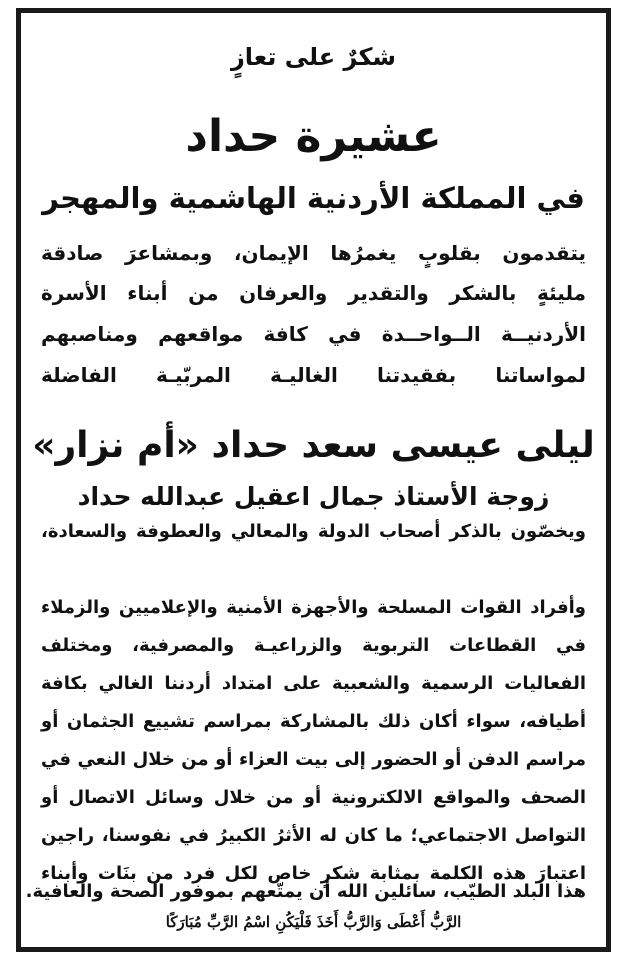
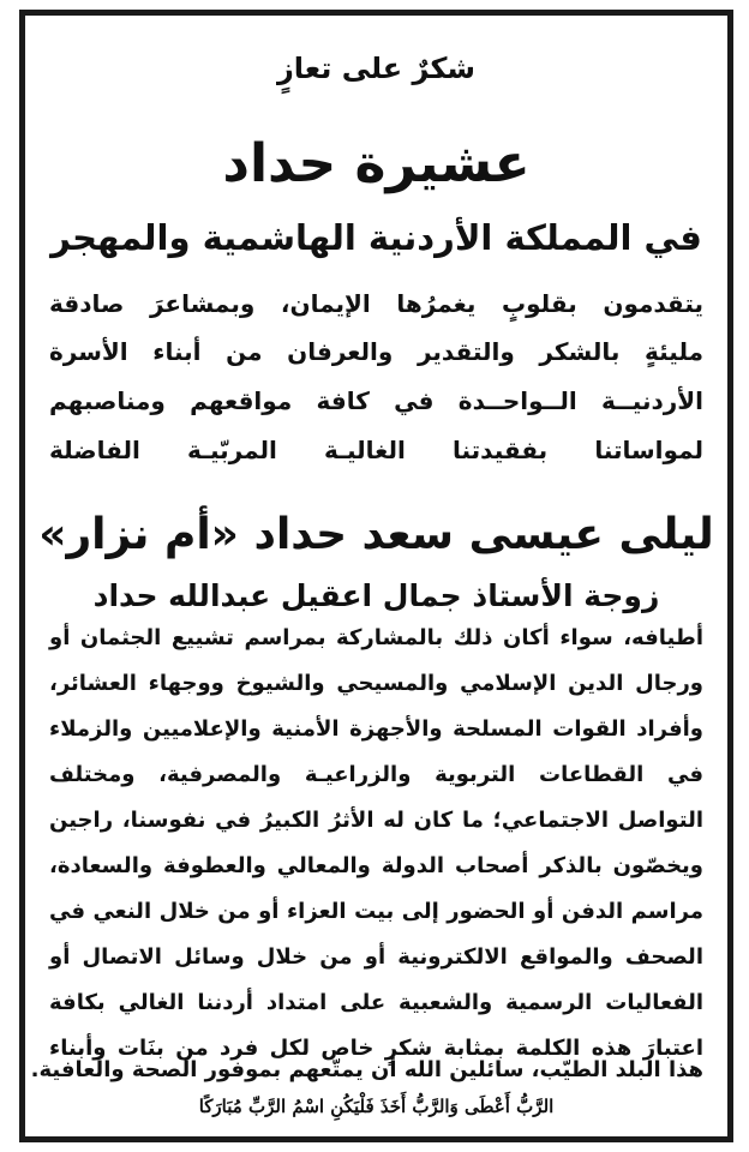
  شكرٌ على تعازٍ
  عشيرة حداد
  في المملكة الأردنية الهاشمية والمهجر
  يتقدمون بقلوبٍ يغمرُها الإيمان، وبمشاعرَ صادقة
  مليئةٍ بالشكر والتقدير والعرفان من أبناء الأسرة
  الأردنيــة الــواحــدة في كافة مواقعهم ومناصبهم
  لمواساتنا بفقيدتنا الغاليـة المربّيـة الفاضلة
  ليلى عيسى سعد حداد «أم نزار»
  زوجة الأستاذ جمال اعقيل عبدالله حداد
- ويخصّون بالذكر أصحاب الدولة والمعالي والعطوفة والسعادة،
+ أطيافه، سواء أكان ذلك بالمشاركة بمراسم تشييع الجثمان أو
+ ورجال الدين الإسلامي والمسيحي والشيوخ ووجهاء العشائر،
  وأفراد القوات المسلحة والأجهزة الأمنية والإعلاميين والزملاء
  في القطاعات التربوية والزراعيـة والمصرفية، ومختلف
- الفعاليات الرسمية والشعبية على امتداد أردننا الغالي بكافة
+ التواصل الاجتماعي؛ ما كان له الأثرُ الكبيرُ في نفوسنا، راجين
- أطيافه، سواء أكان ذلك بالمشاركة بمراسم تشييع الجثمان أو
+ ويخصّون بالذكر أصحاب الدولة والمعالي والعطوفة والسعادة،
  مراسم الدفن أو الحضور إلى بيت العزاء أو من خلال النعي في
  الصحف والمواقع الالكترونية أو من خلال وسائل الاتصال أو
- التواصل الاجتماعي؛ ما كان له الأثرُ الكبيرُ في نفوسنا، راجين
+ الفعاليات الرسمية والشعبية على امتداد أردننا الغالي بكافة
  اعتبارَ هذه الكلمة بمثابة شكرٍ خاص لكل فرد من بنَات وأبناء
  هذا البلد الطيّب، سائلين الله أن يمتّعهم بموفور الصحة والعافية.
  الرَّبُّ أَعْطَى وَالرَّبُّ أَخَذَ فَلْيَكُنِ اسْمُ الرَّبِّ مُبَارَكًا
